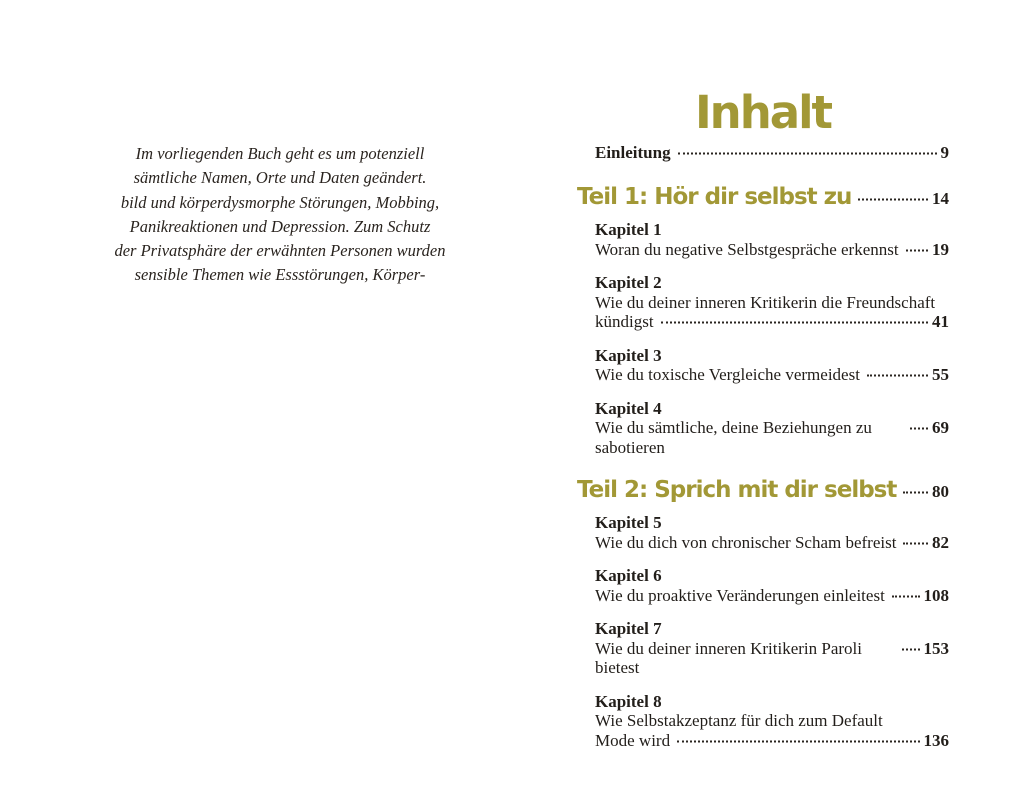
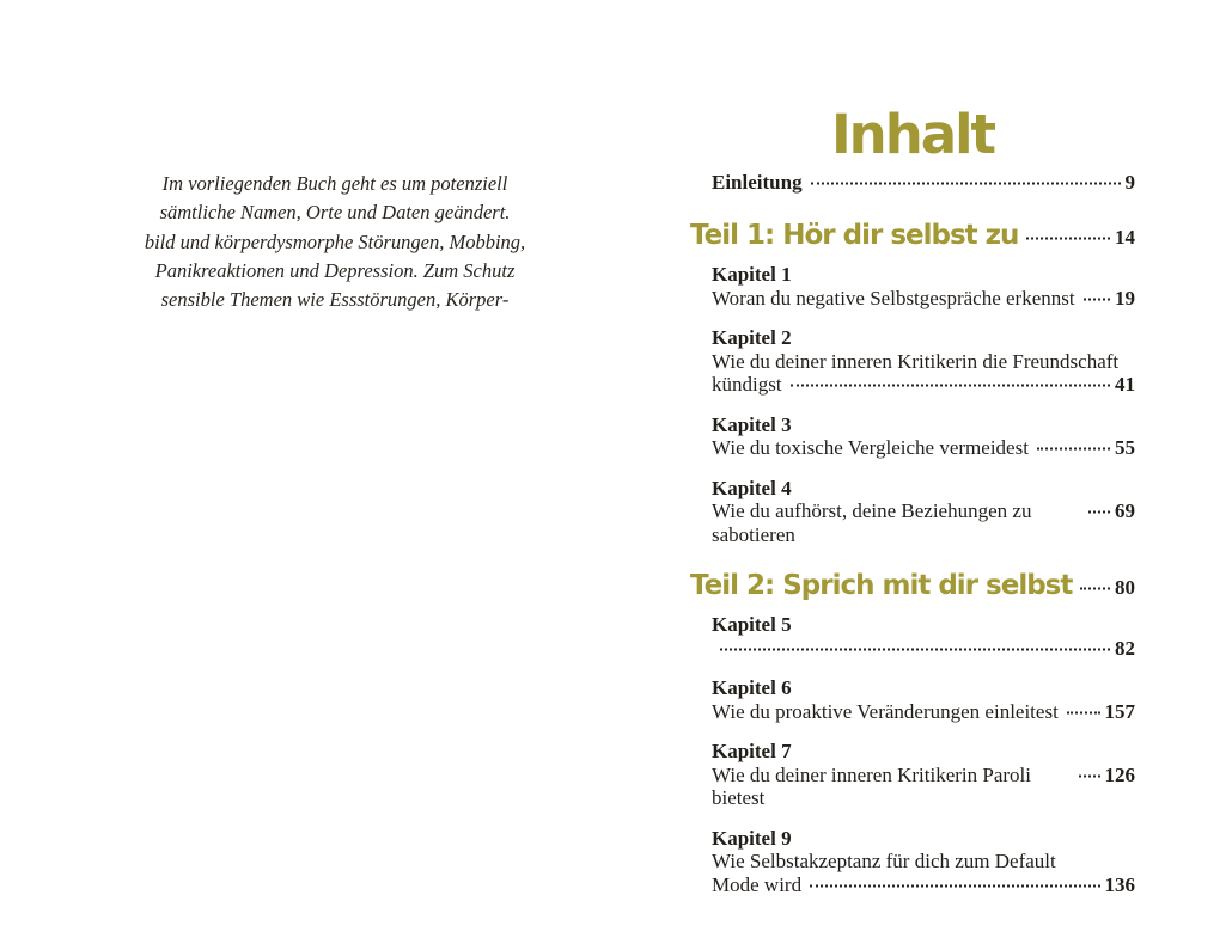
  Im vorliegenden Buch geht es um potenziell
  sämtliche Namen, Orte und Daten geändert.
  bild und körperdysmorphe Störungen, Mobbing,
  Panikreaktionen und Depression. Zum Schutz
- der Privatsphäre der erwähnten Personen wurden
  sensible Themen wie Essstörungen, Körper-
  Inhalt
  Einleitung
  9
  Teil 1: Hör dir selbst zu
  14
  Kapitel 1
  Woran du negative Selbstgespräche erkennst
  19
  Kapitel 2
  Wie du deiner inneren Kritikerin die Freundschaft
  kündigst
  41
  Kapitel 3
  Wie du toxische Vergleiche vermeidest
  55
  Kapitel 4
- Wie du sämtliche, deine Beziehungen zu sabotieren
+ Wie du aufhörst, deine Beziehungen zu sabotieren
  69
  Teil 2: Sprich mit dir selbst
  80
  Kapitel 5
- Wie du dich von chronischer Scham befreist
  82
  Kapitel 6
  Wie du proaktive Veränderungen einleitest
- 108
+ 157
  Kapitel 7
  Wie du deiner inneren Kritikerin Paroli bietest
- 153
+ 126
- Kapitel 8
+ Kapitel 9
  Wie Selbstakzeptanz für dich zum Default
  Mode wird
  136
